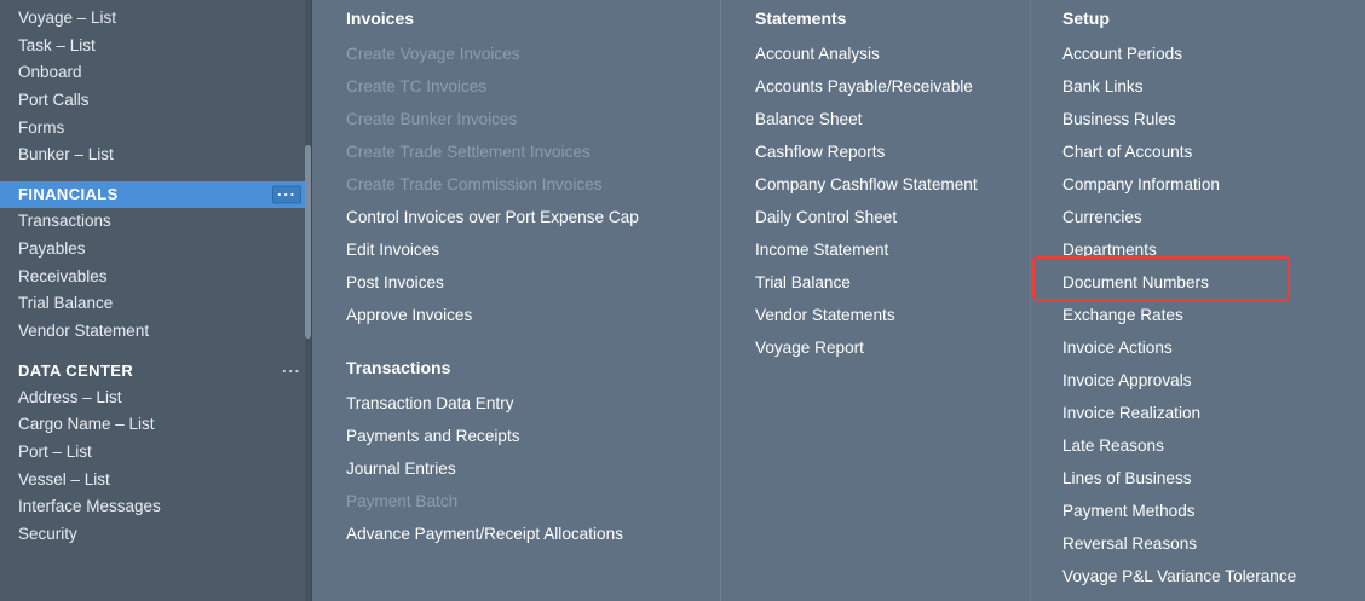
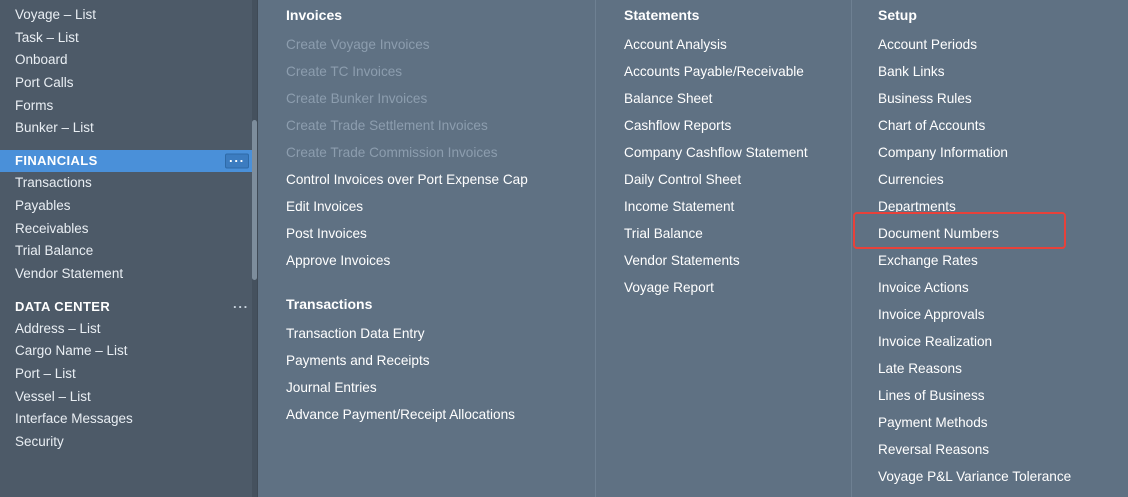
  Voyage – List
  Task – List
  Onboard
  Port Calls
  Forms
  Bunker – List
  FINANCIALS
  ···
  Transactions
  Payables
  Receivables
  Trial Balance
  Vendor Statement
  DATA CENTER
  ···
  Address – List
  Cargo Name – List
  Port – List
  Vessel – List
  Interface Messages
  Security
  Invoices
  Create Voyage Invoices
  Create TC Invoices
  Create Bunker Invoices
  Create Trade Settlement Invoices
  Create Trade Commission Invoices
  Control Invoices over Port Expense Cap
  Edit Invoices
  Post Invoices
  Approve Invoices
  Transactions
  Transaction Data Entry
  Payments and Receipts
  Journal Entries
- Payment Batch
  Advance Payment/Receipt Allocations
  Statements
  Account Analysis
  Accounts Payable/Receivable
  Balance Sheet
  Cashflow Reports
  Company Cashflow Statement
  Daily Control Sheet
  Income Statement
  Trial Balance
  Vendor Statements
  Voyage Report
  Setup
  Account Periods
  Bank Links
  Business Rules
  Chart of Accounts
  Company Information
  Currencies
  Departments
  Document Numbers
  Exchange Rates
  Invoice Actions
  Invoice Approvals
  Invoice Realization
  Late Reasons
  Lines of Business
  Payment Methods
  Reversal Reasons
  Voyage P&L Variance Tolerance
